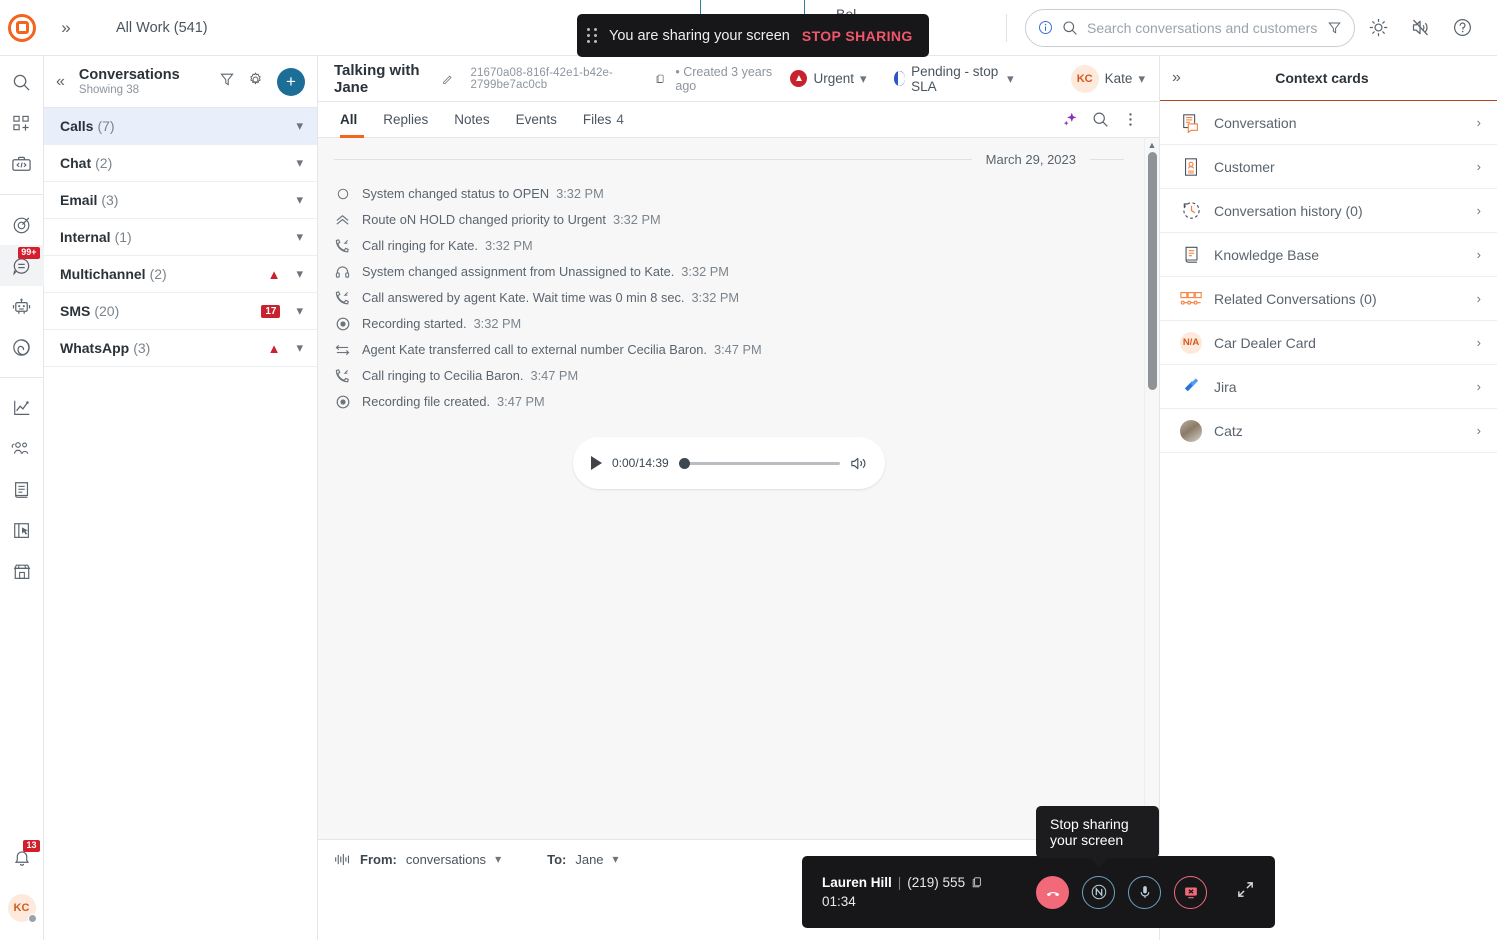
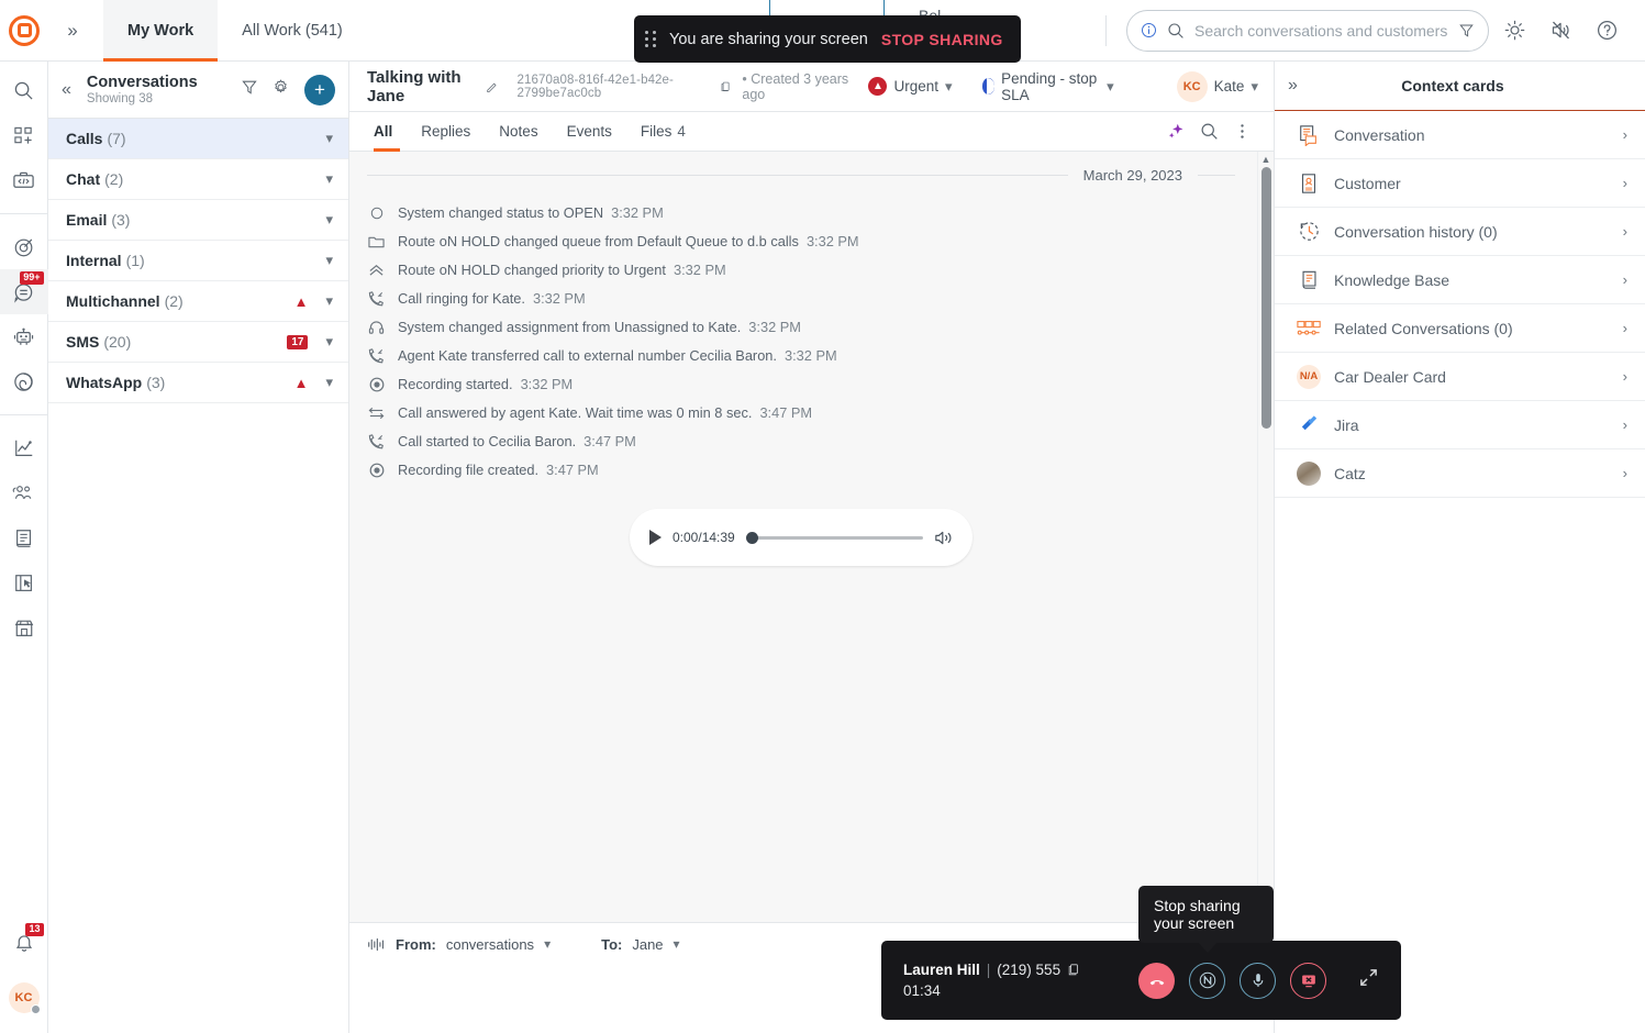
  »
+ My Work
  All Work (541)
  Search conversations and customers
  You are sharing your screen
  STOP SHARING
  99+
  13
  KC
  «
  Conversations
  Showing 38
  +
  Calls
  (7)
  ▾
  Chat
  (2)
  ▾
  Email
  (3)
  ▾
  Internal
  (1)
  ▾
  Multichannel
  (2)
  ▲
  ▾
  SMS
  (20)
  17
  ▾
  WhatsApp
  (3)
  ▲
  ▾
  Talking with Jane
  21670a08-816f-42e1-b42e-2799be7ac0cb
  • Created 3 years ago
  ▲
  Urgent
  ▾
  Pending - stop SLA
  ▾
  KC
  Kate
  ▾
  All
  Replies
  Notes
  Events
  Files
  4
  March 29, 2023
  System changed status to OPEN 3:32 PM
+ Route oN HOLD changed queue from Default Queue to d.b calls 3:32 PM
  Route oN HOLD changed priority to Urgent 3:32 PM
  Call ringing for Kate. 3:32 PM
  System changed assignment from Unassigned to Kate. 3:32 PM
- Call answered by agent Kate. Wait time was 0 min 8 sec. 3:32 PM
+ Agent Kate transferred call to external number Cecilia Baron. 3:32 PM
  Recording started. 3:32 PM
- Agent Kate transferred call to external number Cecilia Baron. 3:47 PM
+ Call answered by agent Kate. Wait time was 0 min 8 sec. 3:47 PM
- Call ringing to Cecilia Baron. 3:47 PM
+ Call started to Cecilia Baron. 3:47 PM
  Recording file created. 3:47 PM
  0:00/14:39
  ▲
  Stop sharing your screen
  Lauren Hill
  |
  (219) 555
  01:34
  From:
  conversations
  ▾
  To:
  Jane
  ▾
  »
  Context cards
  Conversation
  ›
  Customer
  ›
  Conversation history (0)
  ›
  Knowledge Base
  ›
  Related Conversations (0)
  ›
  N/A
  Car Dealer Card
  ›
  Jira
  ›
  Catz
  ›
